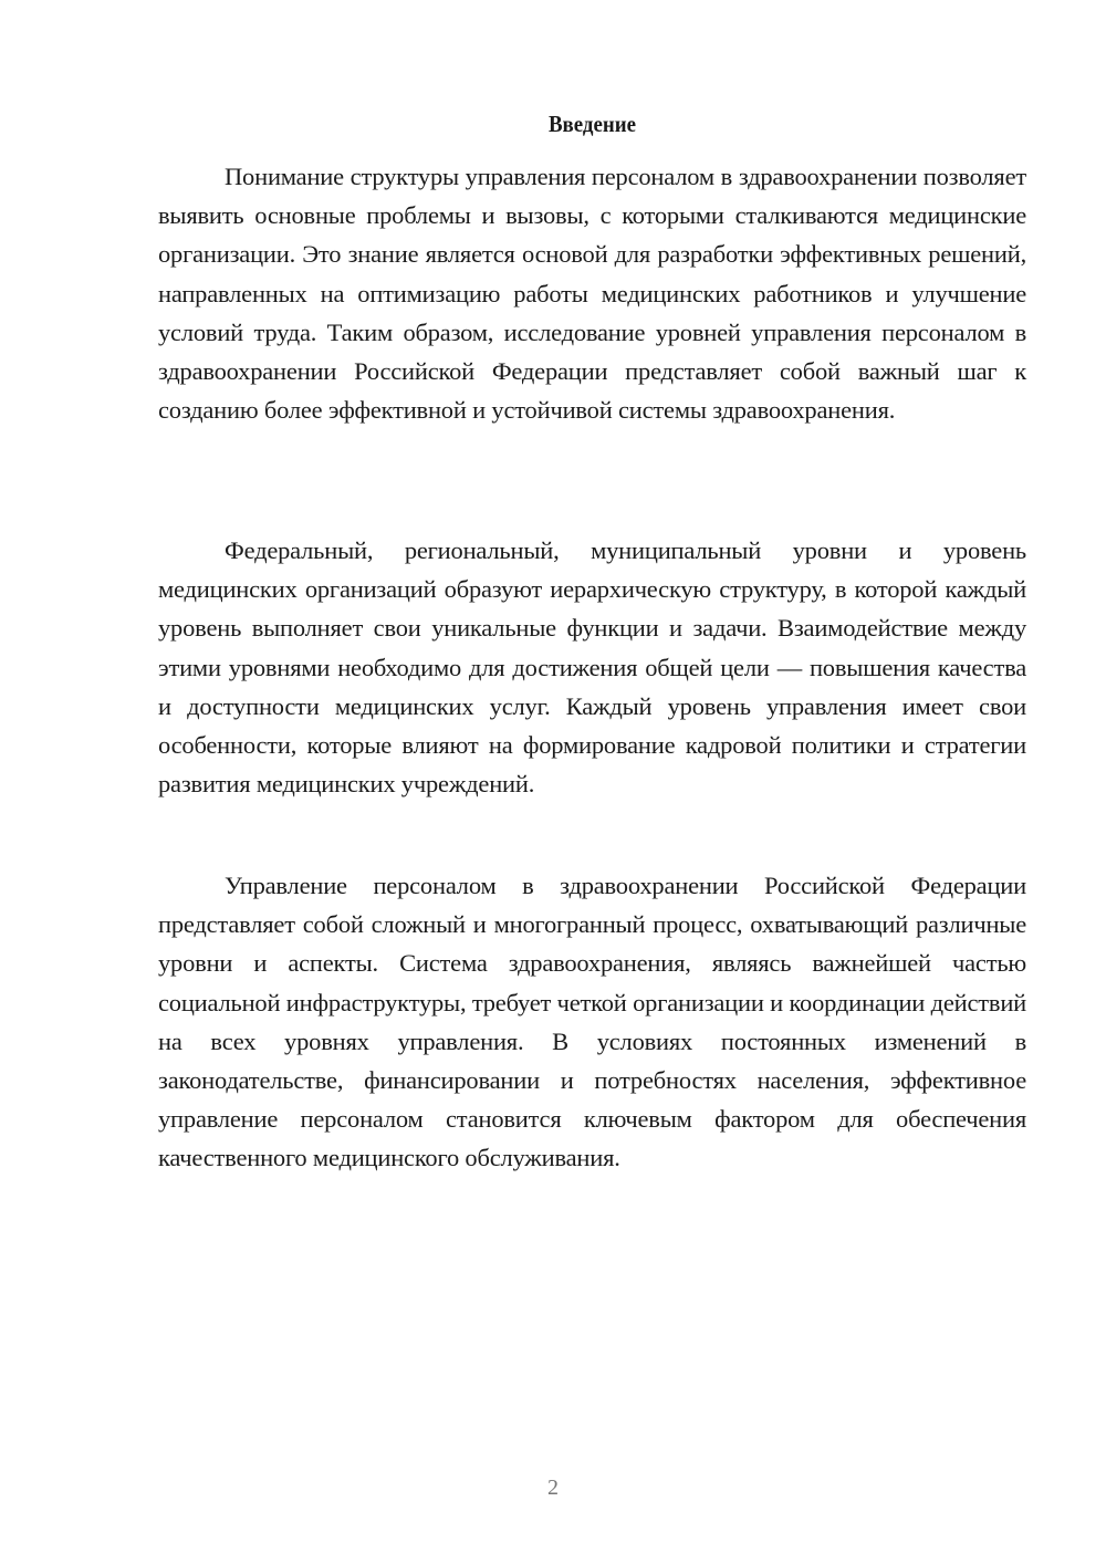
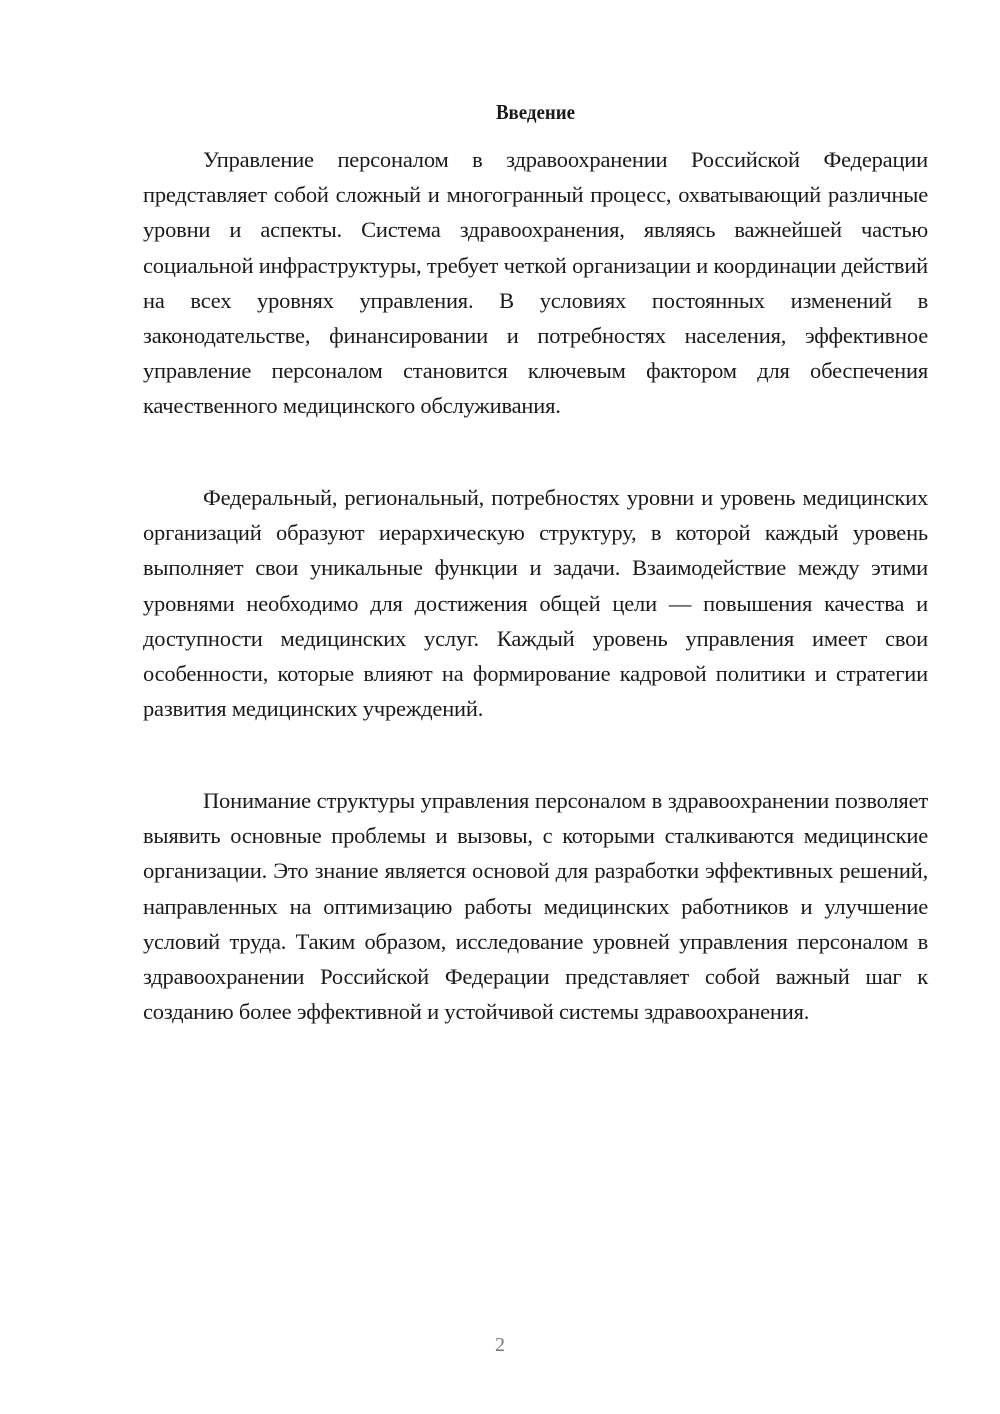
  Введение
- Понимание структуры управления персоналом в здравоохранении позволяет выявить основные проблемы и вызовы, с которыми сталкиваются медицинские организации. Это знание является основой для разработки эффективных решений, направленных на оптимизацию работы медицинских работников и улучшение условий труда. Таким образом, исследование уровней управления персоналом в здравоохранении Российской Федерации представляет собой важный шаг к созданию более эффективной и устойчивой системы здравоохранения.
+ Управление персоналом в здравоохранении Российской Федерации представляет собой сложный и многогранный процесс, охватывающий различные уровни и аспекты. Система здравоохранения, являясь важнейшей частью социальной инфраструктуры, требует четкой организации и координации действий на всех уровнях управления. В условиях постоянных изменений в законодательстве, финансировании и потребностях населения, эффективное управление персоналом становится ключевым фактором для обеспечения качественного медицинского обслуживания.
- Федеральный, региональный, муниципальный уровни и уровень медицинских организаций образуют иерархическую структуру, в которой каждый уровень выполняет свои уникальные функции и задачи. Взаимодействие между этими уровнями необходимо для достижения общей цели — повышения качества и доступности медицинских услуг. Каждый уровень управления имеет свои особенности, которые влияют на формирование кадровой политики и стратегии развития медицинских учреждений.
+ Федеральный, региональный, потребностях уровни и уровень медицинских организаций образуют иерархическую структуру, в которой каждый уровень выполняет свои уникальные функции и задачи. Взаимодействие между этими уровнями необходимо для достижения общей цели — повышения качества и доступности медицинских услуг. Каждый уровень управления имеет свои особенности, которые влияют на формирование кадровой политики и стратегии развития медицинских учреждений.
- Управление персоналом в здравоохранении Российской Федерации представляет собой сложный и многогранный процесс, охватывающий различные уровни и аспекты. Система здравоохранения, являясь важнейшей частью социальной инфраструктуры, требует четкой организации и координации действий на всех уровнях управления. В условиях постоянных изменений в законодательстве, финансировании и потребностях населения, эффективное управление персоналом становится ключевым фактором для обеспечения качественного медицинского обслуживания.
+ Понимание структуры управления персоналом в здравоохранении позволяет выявить основные проблемы и вызовы, с которыми сталкиваются медицинские организации. Это знание является основой для разработки эффективных решений, направленных на оптимизацию работы медицинских работников и улучшение условий труда. Таким образом, исследование уровней управления персоналом в здравоохранении Российской Федерации представляет собой важный шаг к созданию более эффективной и устойчивой системы здравоохранения.
  2
